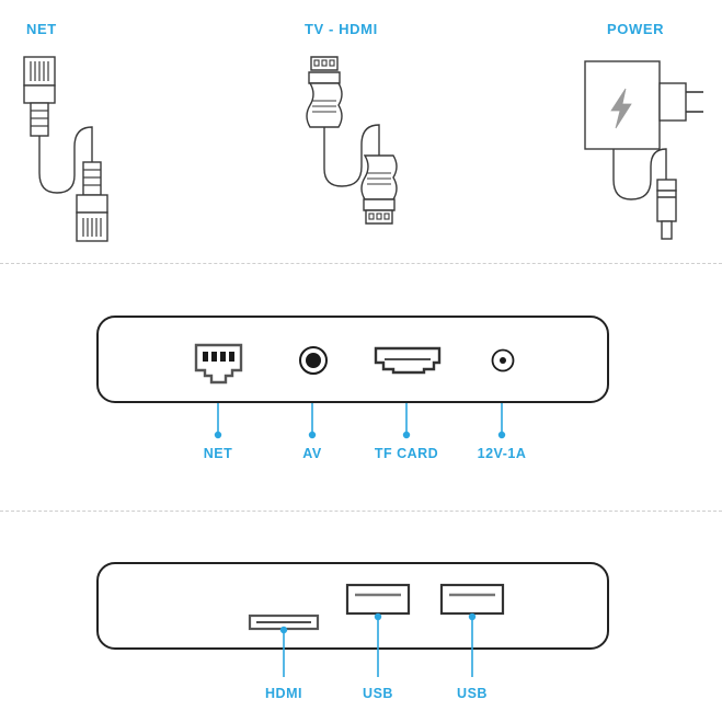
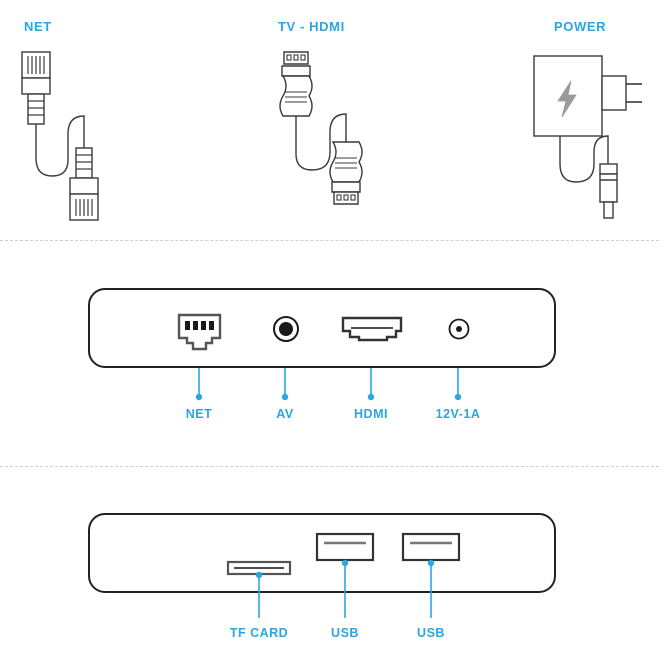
  NET
  TV - HDMI
  POWER
  NET
  AV
- TF CARD
+ HDMI
  12V-1A
- HDMI
+ TF CARD
  USB
  USB
